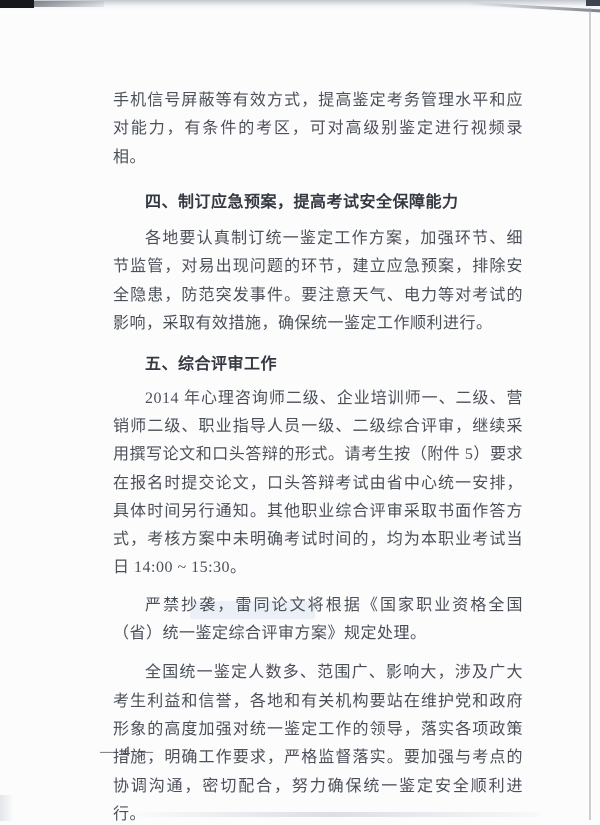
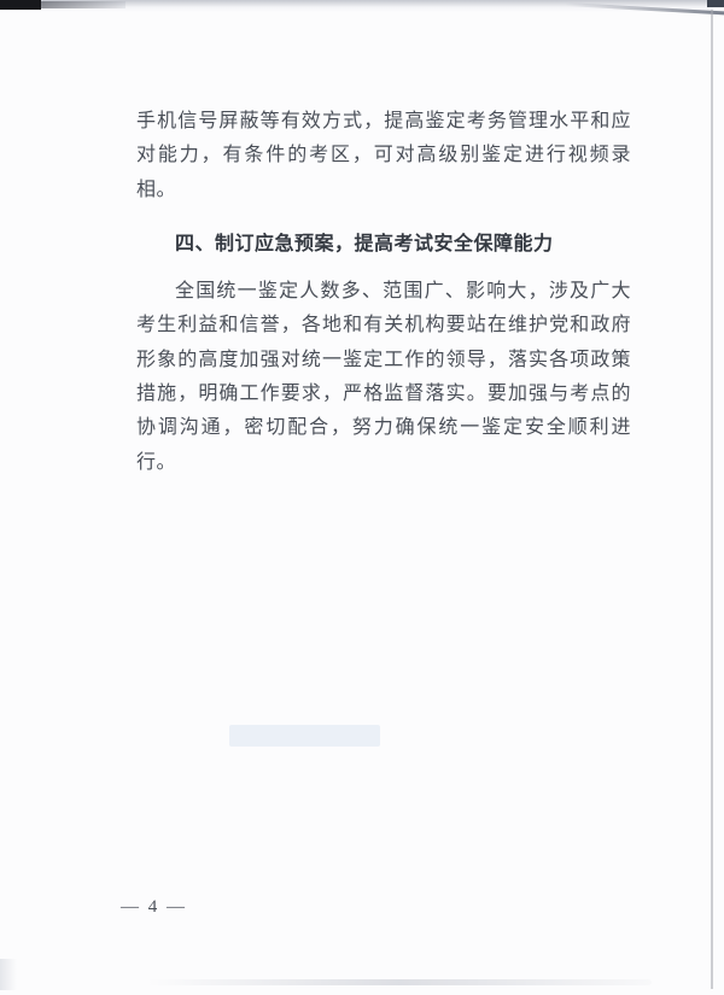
  手机信号屏蔽等有效方式，提高鉴定考务管理水平和应对能力，有条件的考区，可对高级别鉴定进行视频录相。
  四、制订应急预案，提高考试安全保障能力
- 各地要认真制订统一鉴定工作方案，加强环节、细节监管，对易出现问题的环节，建立应急预案，排除安全隐患，防范突发事件。要注意天气、电力等对考试的影响，采取有效措施，确保统一鉴定工作顺利进行。
- 五、综合评审工作
- 2014 年心理咨询师二级、企业培训师一、二级、营销师二级、职业指导人员一级、二级综合评审，继续采用撰写论文和口头答辩的形式。请考生按（附件 5）要求在报名时提交论文，口头答辩考试由省中心统一安排，具体时间另行通知。其他职业综合评审采取书面作答方式，考核方案中未明确考试时间的，均为本职业考试当日 14:00 ~ 15:30。
- 严禁抄袭，雷同论文将根据《国家职业资格全国（省）统一鉴定综合评审方案》规定处理。
  全国统一鉴定人数多、范围广、影响大，涉及广大考生利益和信誉，各地和有关机构要站在维护党和政府形象的高度加强对统一鉴定工作的领导，落实各项政策措施，明确工作要求，严格监督落实。要加强与考点的协调沟通，密切配合，努力确保统一鉴定安全顺利进行。
  — 4 —
